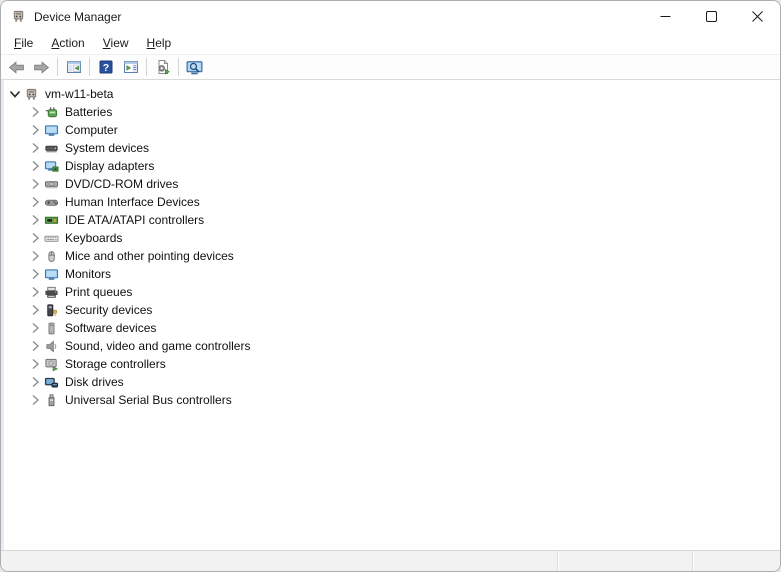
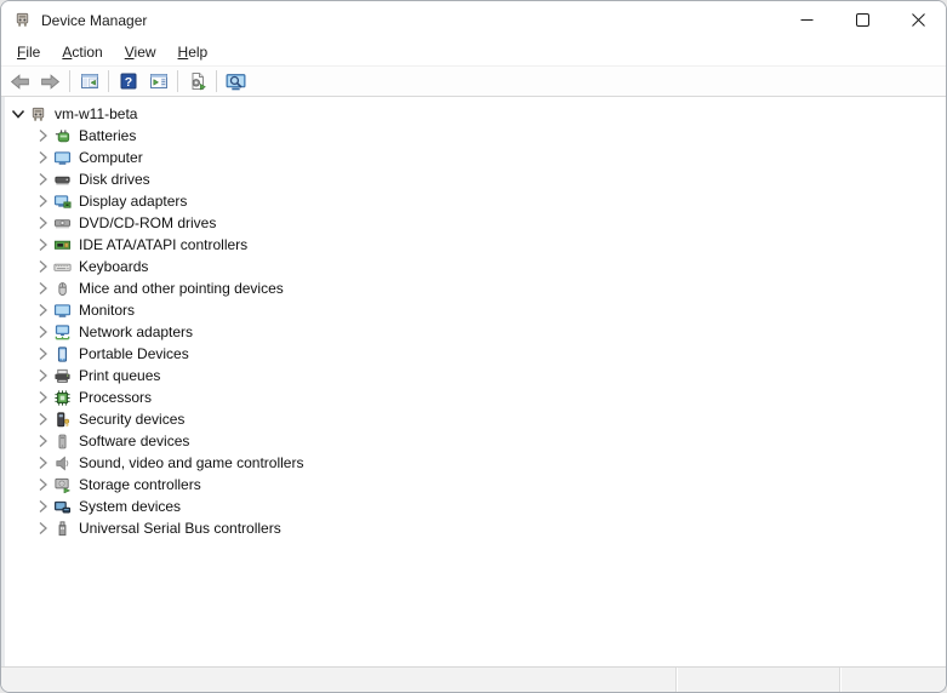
  Device Manager
  File
  Action
  View
  Help
  ?
  vm-w11-beta
  Batteries
  Computer
- System devices
+ Disk drives
  Display adapters
  DVD/CD-ROM drives
- Human Interface Devices
  IDE ATA/ATAPI controllers
  Keyboards
  Mice and other pointing devices
  Monitors
+ Network adapters
+ Portable Devices
  Print queues
+ Processors
  Security devices
  Software devices
  Sound, video and game controllers
  Storage controllers
- Disk drives
+ System devices
  Universal Serial Bus controllers
